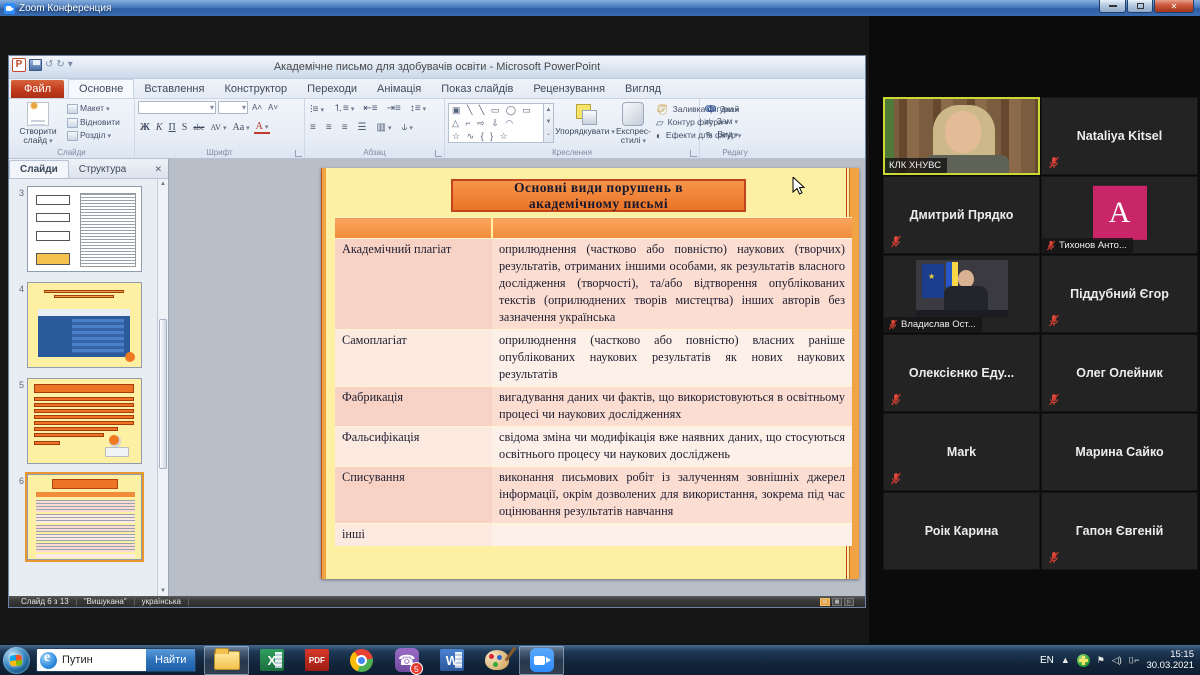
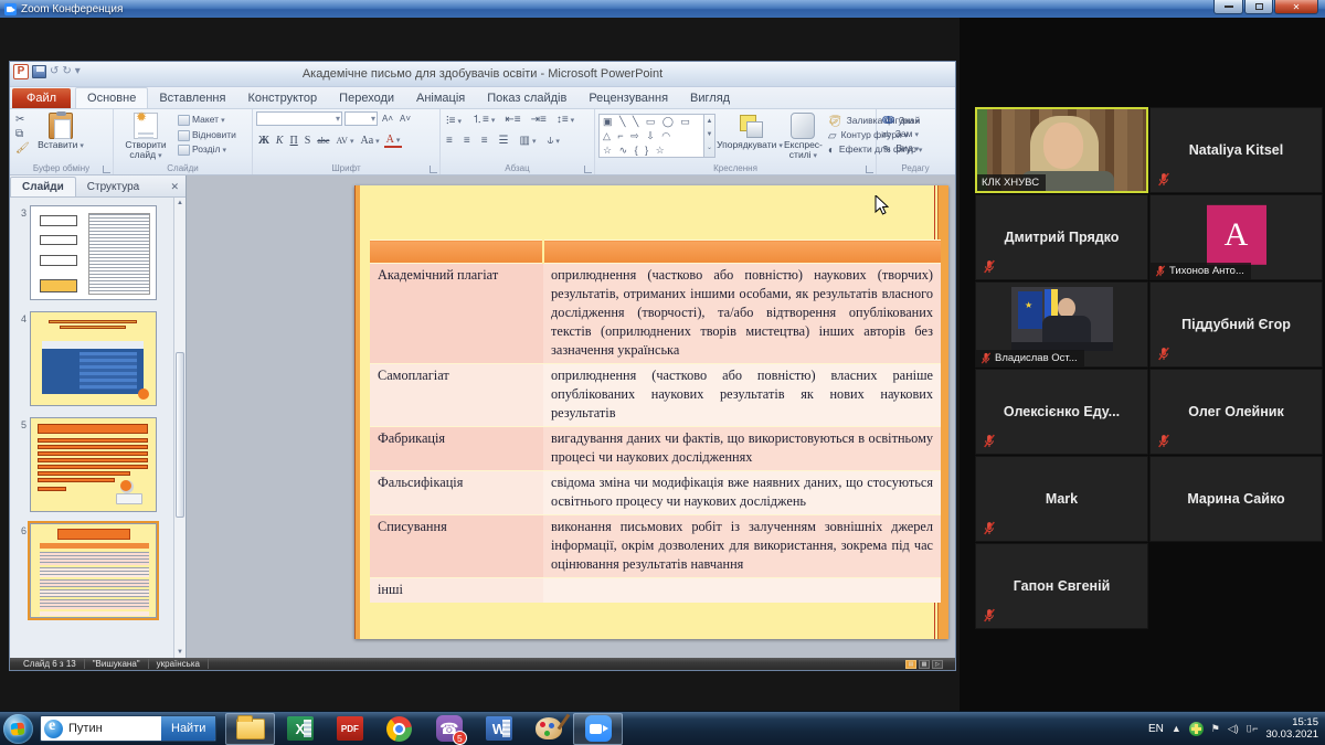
  Zoom Конференция
  ✕
  P
  ↺
  ↻
  ▾
  Академічне письмо для здобувачів освіти - Microsoft PowerPoint
  Файл
  Основне
  Вставлення
  Конструктор
  Переходи
  Анімація
  Показ слайдів
  Рецензування
  Вигляд
+ ✂
+ ⧉
+ 🖌︎
+ Вставити
+ Буфер обміну
  Створити слайд
  Макет
  Відновити
  Розділ
  Слайди
  A˄
  A˅
  Ж
  К
  П
  S
  abc
  AV
  Aa
  A
  Шрифт
  ⁝≡
  ⒈≡
  ⇤≡
  ⇥≡
  ↕≡
  ≡
  ≡
  ≡
  ☰
  ▥
  ⫝
  Абзац
  ▣ ╲ ╲ ▭ ◯ ▭
  △ ⌐ ⇨ ⇩ ◠
  ☆ ∿ { } ☆
  Упорядкувати
  Експрес-стилі
  🪣︎
  Заливка фігури
  ▱
  Контур фігури
  ◐
  Ефекти для фігур
  Креслення
  ↈ
  Знай
  Зам
  ⇖
  Вид
  Редагу
  Слайди
  Структура
  ✕
  3
  4
  5
  6
- Основні види порушень в
- академічному письмі
  Академічний плагіат	оприлюднення (частково або повністю) наукових (творчих) результатів, отриманих іншими особами, як результатів власного дослідження (творчості), та/або відтворення опублікованих текстів (оприлюднених творів мистецтва) інших авторів без зазначення українська
  Самоплагіат	оприлюднення (частково або повністю) власних раніше опублікованих наукових результатів як нових наукових результатів
  Фабрикація	вигадування даних чи фактів, що використовуються в освітньому процесі чи наукових дослідженнях
  Фальсифікація	свідома зміна чи модифікація вже наявних даних, що стосуються освітнього процесу чи наукових досліджень
  Списування	виконання письмових робіт із залученням зовнішніх джерел інформації, окрім дозволених для використання, зокрема під час оцінювання результатів навчання
  інші
  Слайд 6 з 13
  "Вишукана"
  українська
  КЛК ХНУВС
  Nataliya Kitsel
  Дмитрий Прядко
  A
  Тихонов Анто...
  Владислав Ост...
  Піддубний Єгор
  Олексієнко Еду...
  Олег Олейник
  Mark
  Марина Сайко
- Роік Карина
  Гапон Євгеній
  Путин
  Найти
  X
  PDF
  ☎
  5
  W
  EN
  ▲
  ⚑
  ◁)
  ⌷⌐
  15:15
  30.03.2021
